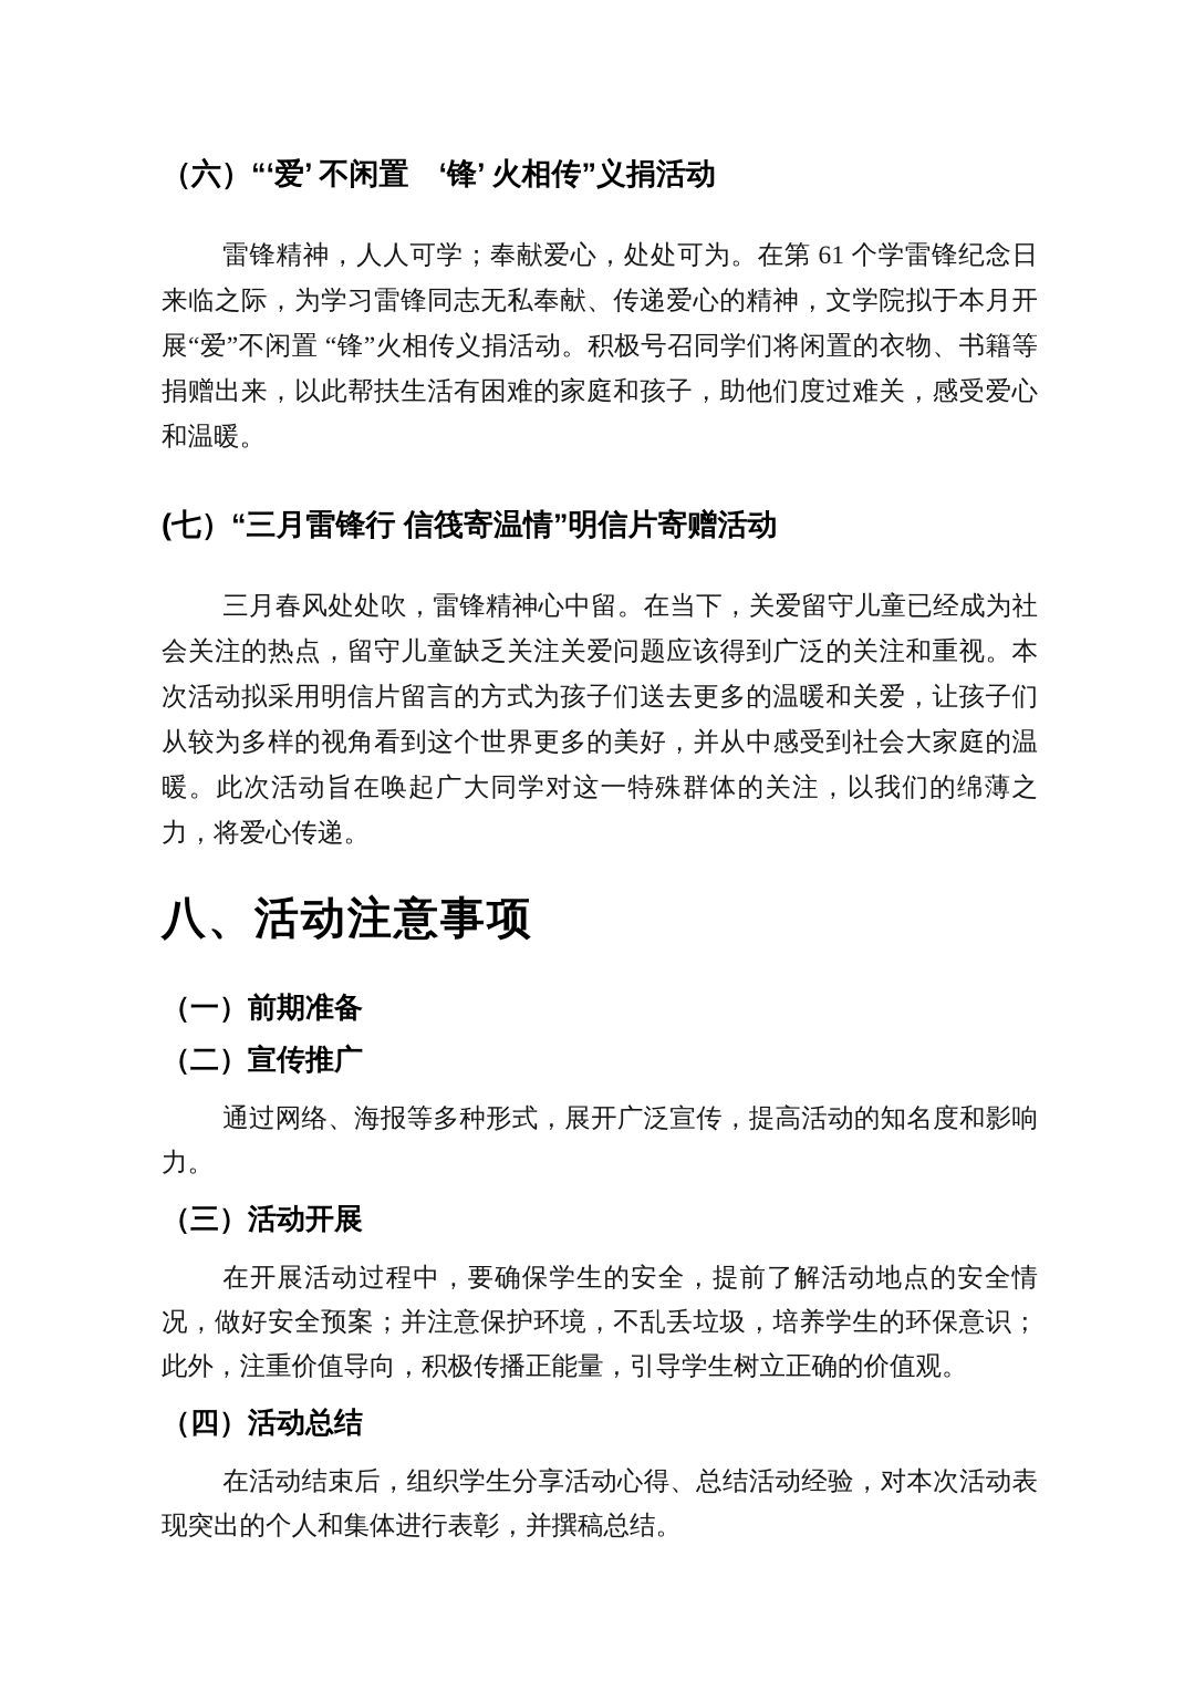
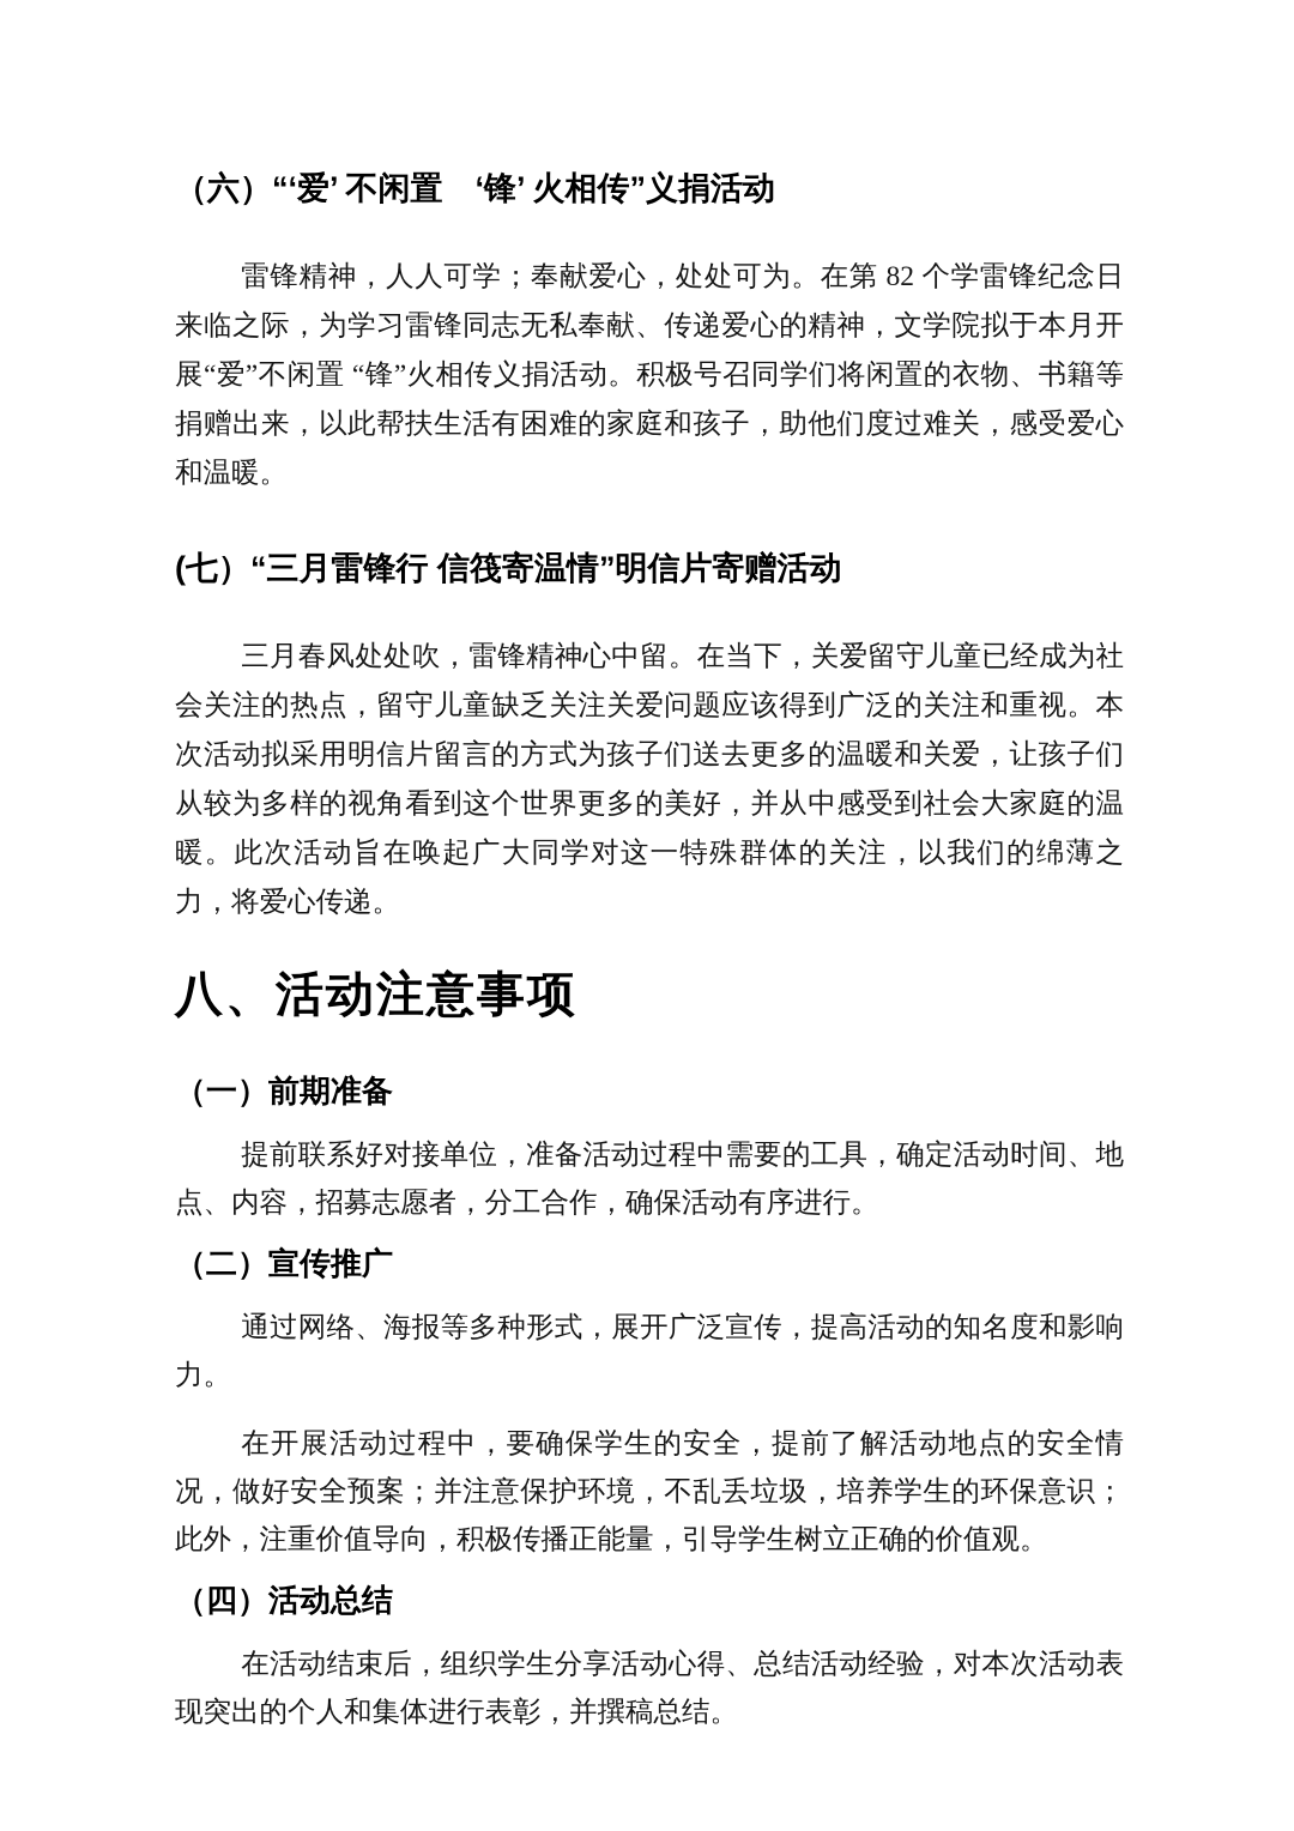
  （六）“‘爱’ 不闲置 ‘锋’ 火相传”义捐活动
- 雷锋精神，人人可学；奉献爱心，处处可为。在第 61 个学雷锋纪念日来临之际，为学习雷锋同志无私奉献、传递爱心的精神，文学院拟于本月开展“爱”不闲置 “锋”火相传义捐活动。积极号召同学们将闲置的衣物、书籍等捐赠出来，以此帮扶生活有困难的家庭和孩子，助他们度过难关，感受爱心和温暖。
+ 雷锋精神，人人可学；奉献爱心，处处可为。在第 82 个学雷锋纪念日来临之际，为学习雷锋同志无私奉献、传递爱心的精神，文学院拟于本月开展“爱”不闲置 “锋”火相传义捐活动。积极号召同学们将闲置的衣物、书籍等捐赠出来，以此帮扶生活有困难的家庭和孩子，助他们度过难关，感受爱心和温暖。
  (七）“三月雷锋行 信筏寄温情”明信片寄赠活动
  三月春风处处吹，雷锋精神心中留。在当下，关爱留守儿童已经成为社会关注的热点，留守儿童缺乏关注关爱问题应该得到广泛的关注和重视。本次活动拟采用明信片留言的方式为孩子们送去更多的温暖和关爱，让孩子们从较为多样的视角看到这个世界更多的美好，并从中感受到社会大家庭的温暖。此次活动旨在唤起广大同学对这一特殊群体的关注，以我们的绵薄之力，将爱心传递。
  八、活动注意事项
  （一）前期准备
+ 提前联系好对接单位，准备活动过程中需要的工具，确定活动时间、地点、内容，招募志愿者，分工合作，确保活动有序进行。
  （二）宣传推广
  通过网络、海报等多种形式，展开广泛宣传，提高活动的知名度和影响力。
- （三）活动开展
  在开展活动过程中，要确保学生的安全，提前了解活动地点的安全情况，做好安全预案；并注意保护环境，不乱丢垃圾，培养学生的环保意识；此外，注重价值导向，积极传播正能量，引导学生树立正确的价值观。
  （四）活动总结
  在活动结束后，组织学生分享活动心得、总结活动经验，对本次活动表现突出的个人和集体进行表彰，并撰稿总结。
